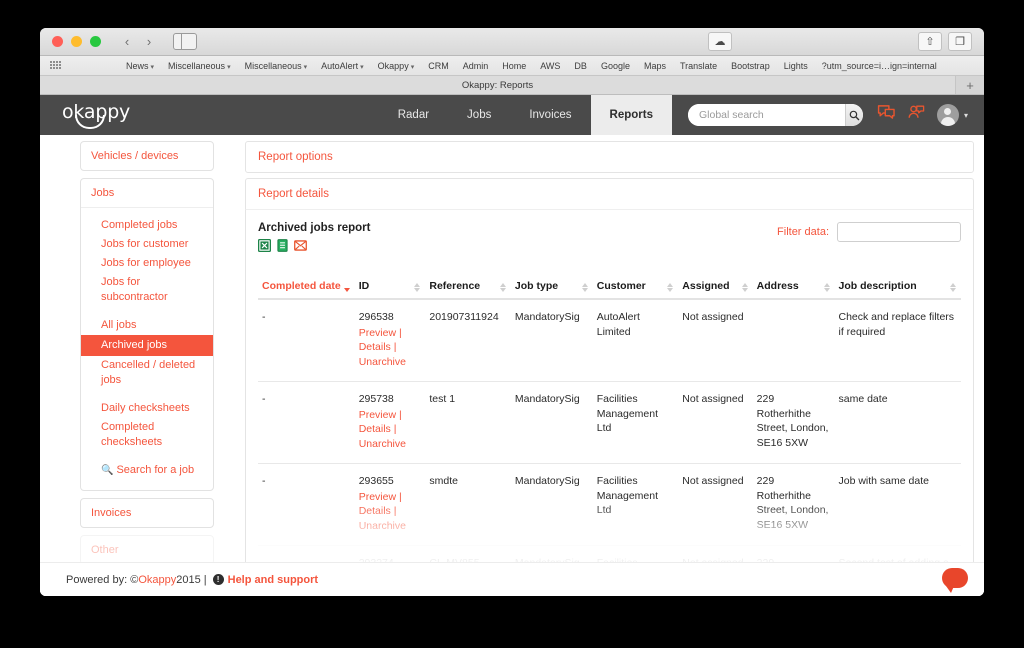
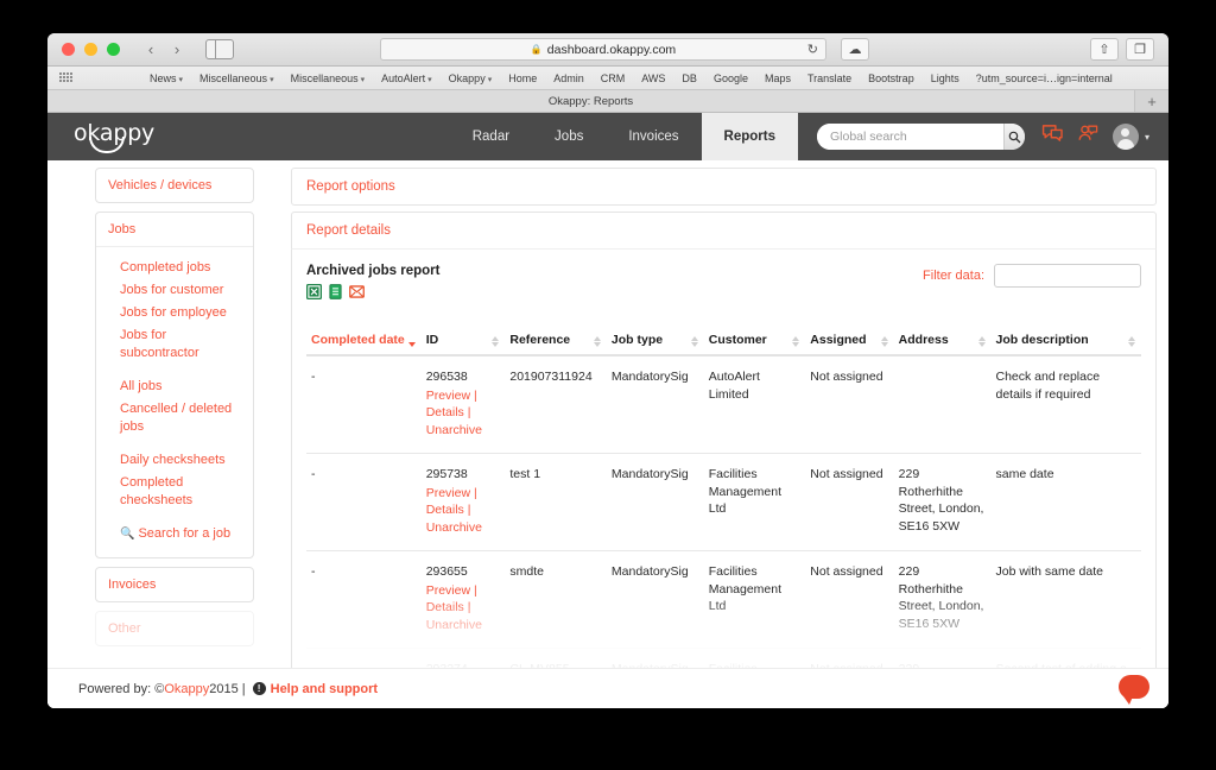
  ‹
  ›
+ 🔒
+ dashboard.okappy.com
+ ↻
  ☁
  ⇧
  ❐
  News
  Miscellaneous
  Miscellaneous
  AutoAlert
  Okappy
- CRM
+ Home
  Admin
- Home
+ CRM
  AWS
  DB
  Google
  Maps
  Translate
  Bootstrap
  Lights
  ?utm_source=i…ign=internal
  Okappy: Reports
  +
  okappy
  Radar
  Jobs
  Invoices
  Reports
  Global search
  ▾
  Vehicles / devices
  Jobs
  Completed jobs
  Jobs for customer
  Jobs for employee
  Jobs for subcontractor
  All jobs
- Archived jobs
  Cancelled / deleted jobs
  Daily checksheets
  Completed checksheets
  🔍 Search for a job
  Invoices
  Other
  Report options
  Report details
  Archived jobs report
  Filter data:
  Completed date	ID	Reference	Job type	Customer	Assigned	Address	Job description
- -	296538Preview | Details | Unarchive	201907311924	MandatorySig	AutoAlert Limited	Not assigned		Check and replace filters if required
+ -	296538Preview | Details | Unarchive	201907311924	MandatorySig	AutoAlert Limited	Not assigned		Check and replace details if required
  -	295738Preview | Details | Unarchive	test 1	MandatorySig	Facilities Management Ltd	Not assigned	229 Rotherhithe Street, London, SE16 5XW	same date
  Powered by: ©
  Okappy
  2015 |
  !
  Help and support
